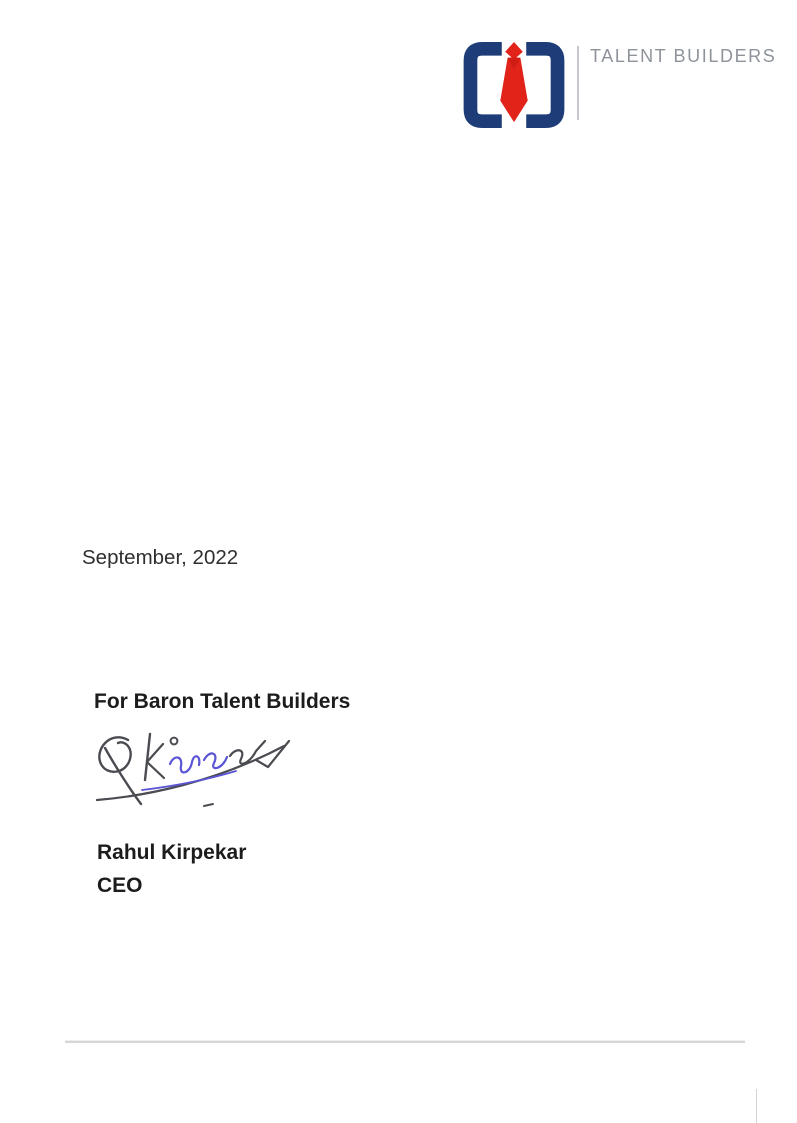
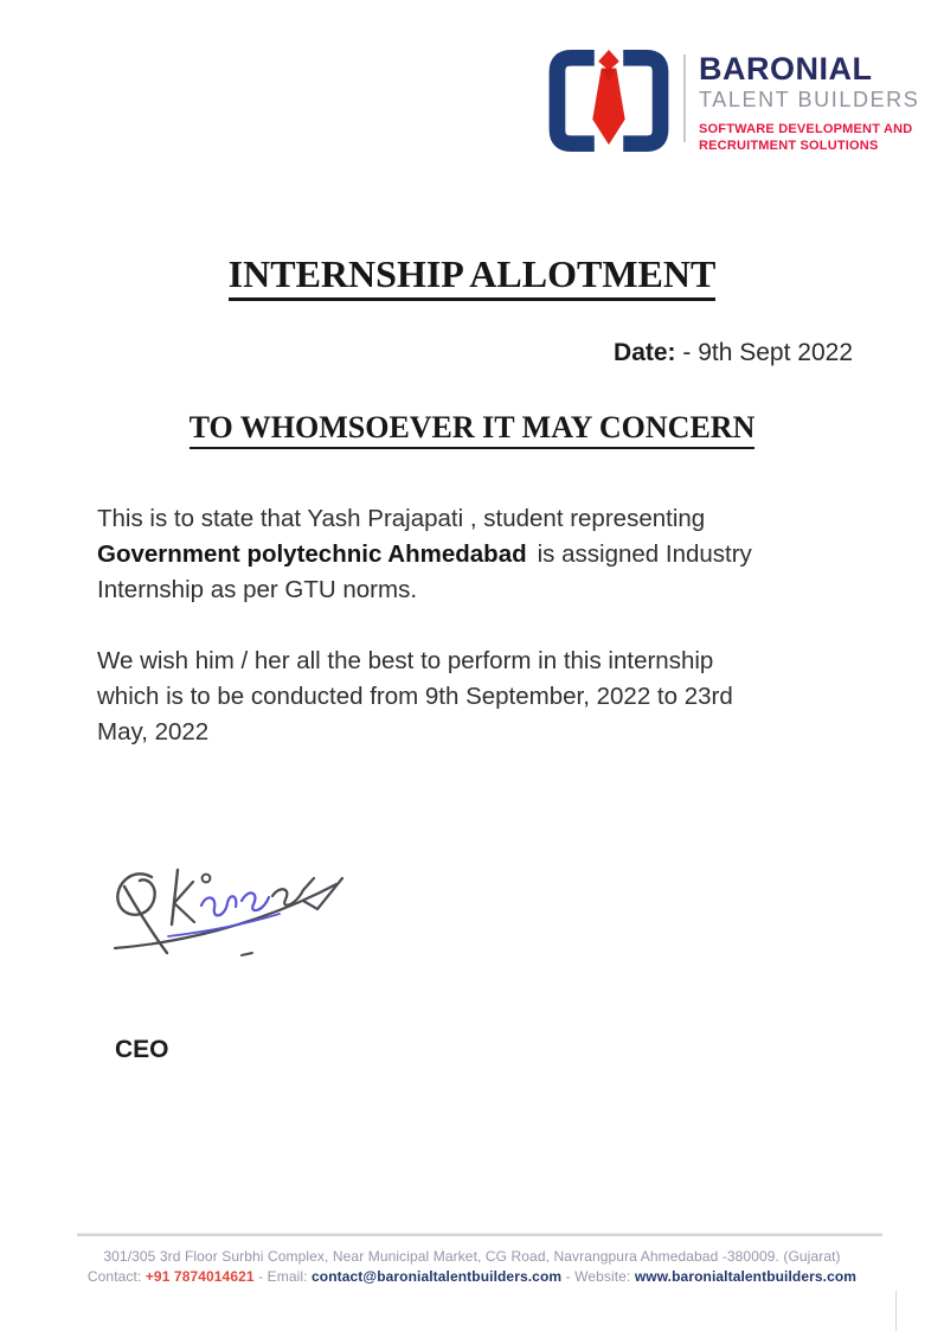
+ BARONIAL
  TALENT BUILDERS
+ SOFTWARE DEVELOPMENT AND
+ RECRUITMENT SOLUTIONS
+ INTERNSHIP ALLOTMENT
+ Date: - 9th Sept 2022
+ TO WHOMSOEVER IT MAY CONCERN
+ This is to state that Yash Prajapati , student representing
+ Government polytechnic Ahmedabad is assigned Industry
+ Internship as per GTU norms.
+ We wish him / her all the best to perform in this internship
+ which is to be conducted from 9th September, 2022 to 23rd
- September, 2022
+ May, 2022
- For Baron Talent Builders
- Rahul Kirpekar
  CEO
+ 301/305 3rd Floor Surbhi Complex, Near Municipal Market, CG Road, Navrangpura Ahmedabad -380009. (Gujarat)
+ Contact: +91 7874014621 - Email: contact@baronialtalentbuilders.com - Website: www.baronialtalentbuilders.com
